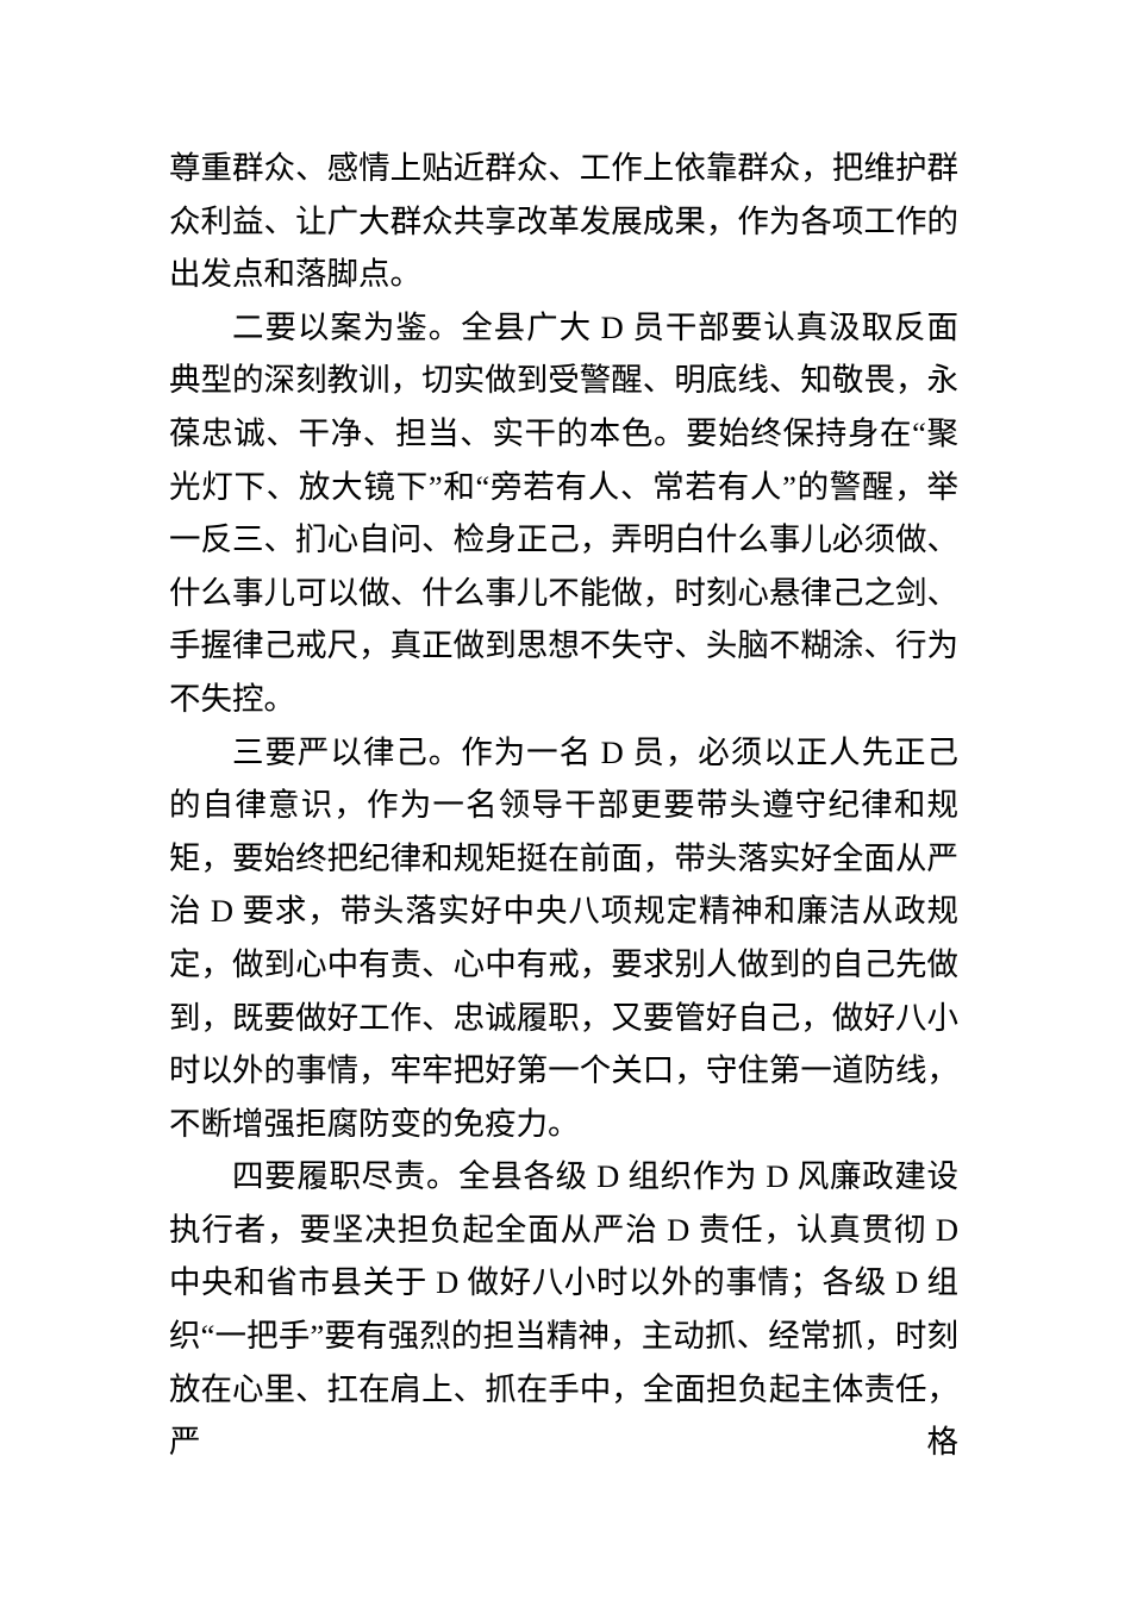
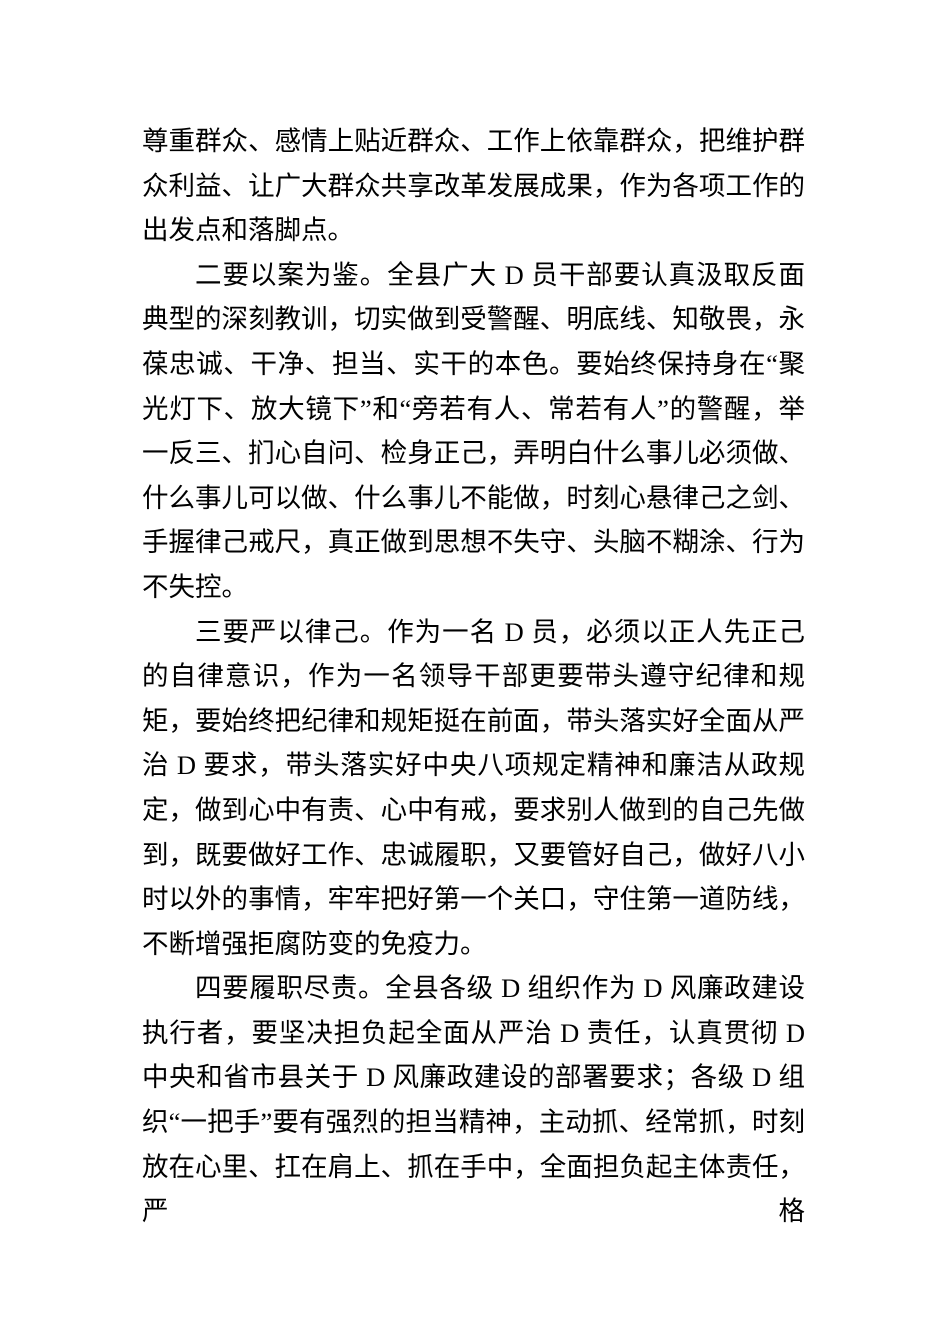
  尊重群众、感情上贴近群众、工作上依靠群众，把维护群众利益、让广大群众共享改革发展成果，作为各项工作的出发点和落脚点。
  二要以案为鉴。全县广大 D 员干部要认真汲取反面典型的深刻教训，切实做到受警醒、明底线、知敬畏，永葆忠诚、干净、担当、实干的本色。要始终保持身在“聚光灯下、放大镜下”和“旁若有人、常若有人”的警醒，举一反三、扪心自问、检身正己，弄明白什么事儿必须做、什么事儿可以做、什么事儿不能做，时刻心悬律己之剑、手握律己戒尺，真正做到思想不失守、头脑不糊涂、行为不失控。
  三要严以律己。作为一名 D 员，必须以正人先正己的自律意识，作为一名领导干部更要带头遵守纪律和规矩，要始终把纪律和规矩挺在前面，带头落实好全面从严治 D 要求，带头落实好中央八项规定精神和廉洁从政规定，做到心中有责、心中有戒，要求别人做到的自己先做到，既要做好工作、忠诚履职，又要管好自己，做好八小时以外的事情，牢牢把好第一个关口，守住第一道防线，不断增强拒腐防变的免疫力。
- 四要履职尽责。全县各级 D 组织作为 D 风廉政建设执行者，要坚决担负起全面从严治 D 责任，认真贯彻 D 中央和省市县关于 D 做好八小时以外的事情；各级 D 组织“一把手”要有强烈的担当精神，主动抓、经常抓，时刻放在心里、扛在肩上、抓在手中，全面担负起主体责任，严格
+ 四要履职尽责。全县各级 D 组织作为 D 风廉政建设执行者，要坚决担负起全面从严治 D 责任，认真贯彻 D 中央和省市县关于 D 风廉政建设的部署要求；各级 D 组织“一把手”要有强烈的担当精神，主动抓、经常抓，时刻放在心里、扛在肩上、抓在手中，全面担负起主体责任，严格
